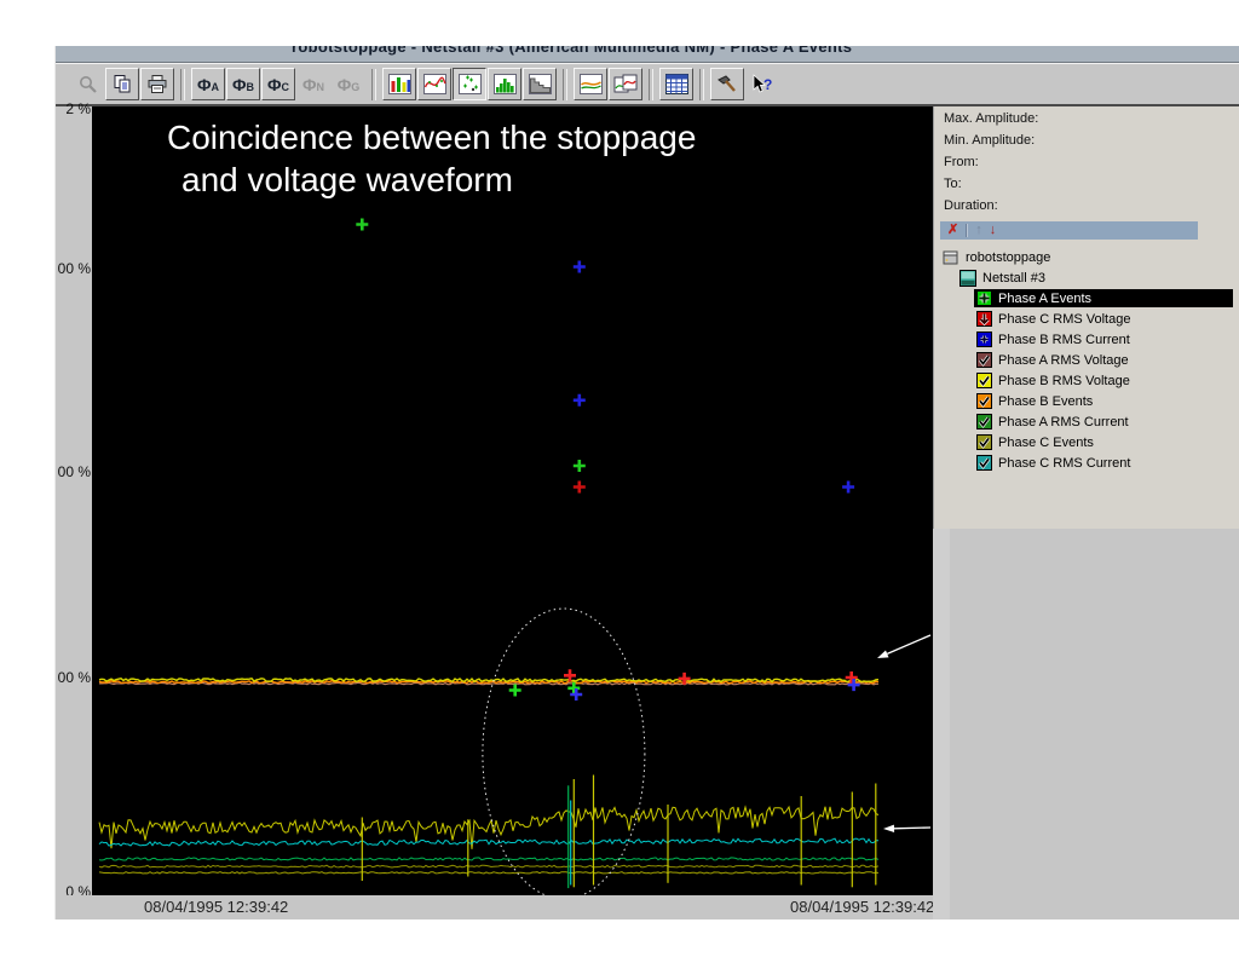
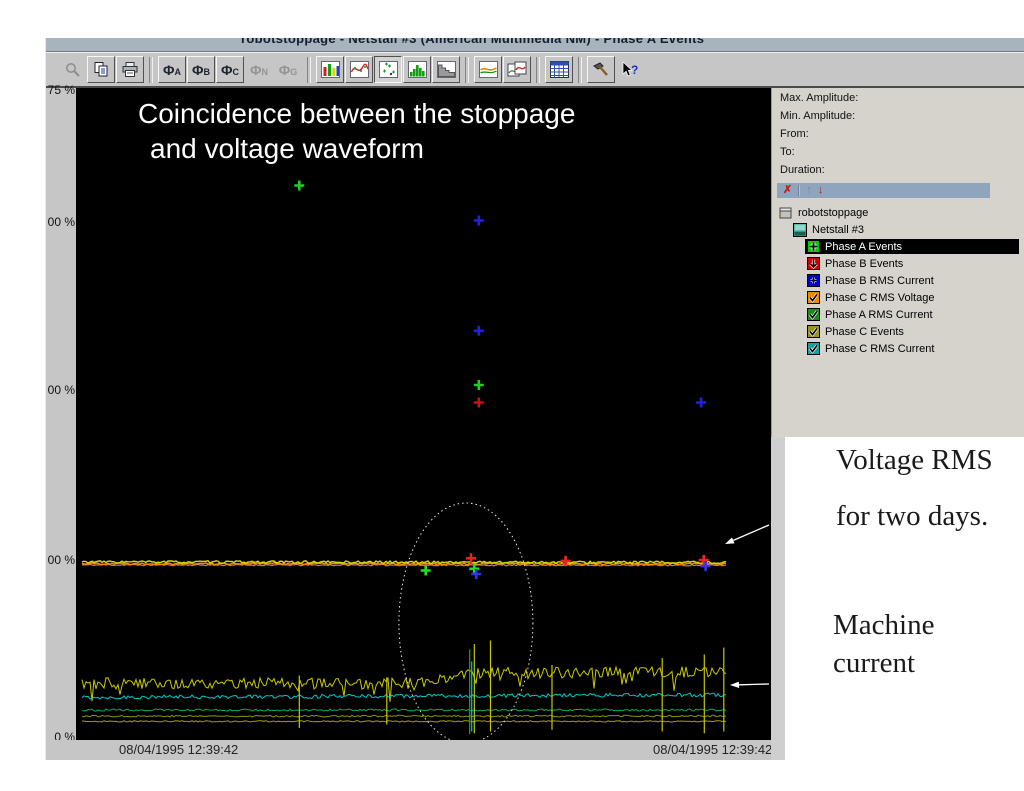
  robotstoppage - Netstall #3 (American Multimedia NM) - Phase A Events
  ΦA
  ΦB
  ΦC
  ΦN
  ΦG
  ?
- 2 %
+ 75 %
  00 %
  00 %
  00 %
  0 %
  Coincidence between the stoppage
  and voltage waveform
  08/04/1995 12:39:42
  08/04/1995 12:39:42
  Max. Amplitude:
  Min. Amplitude:
  From:
  To:
  Duration:
  ✗
  ↓
  robotstoppage
  Netstall #3
  Phase A Events
- Phase C RMS Voltage
+ Phase B Events
  Phase B RMS Current
- Phase A RMS Voltage
- Phase B RMS Voltage
- Phase B Events
+ Phase C RMS Voltage
  Phase A RMS Current
  Phase C Events
  Phase C RMS Current
+ Voltage RMS
+ for two days.
+ Machine
+ current
